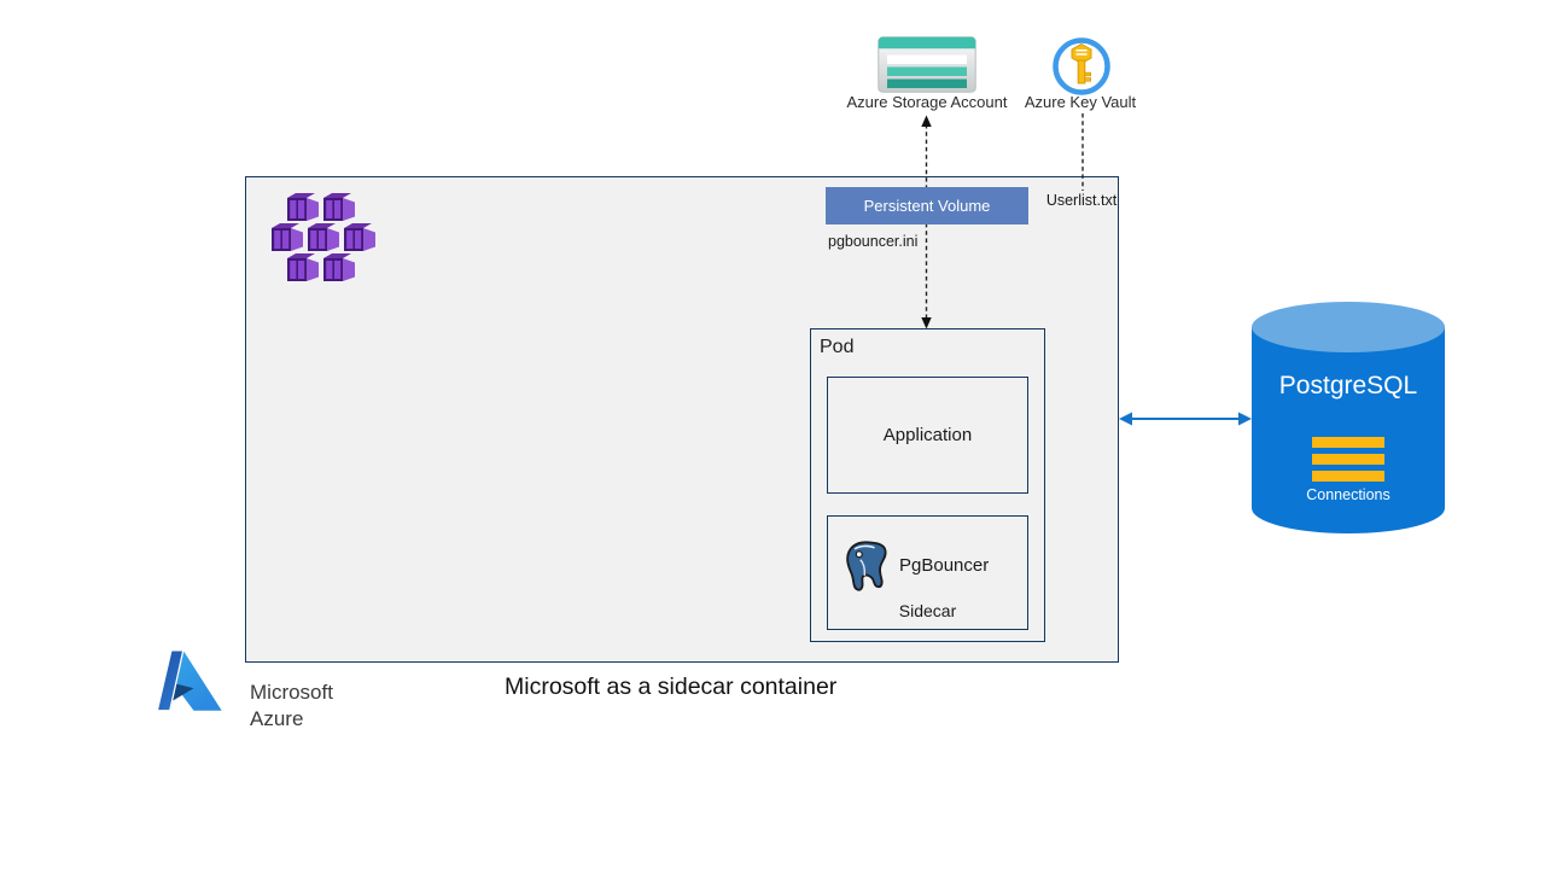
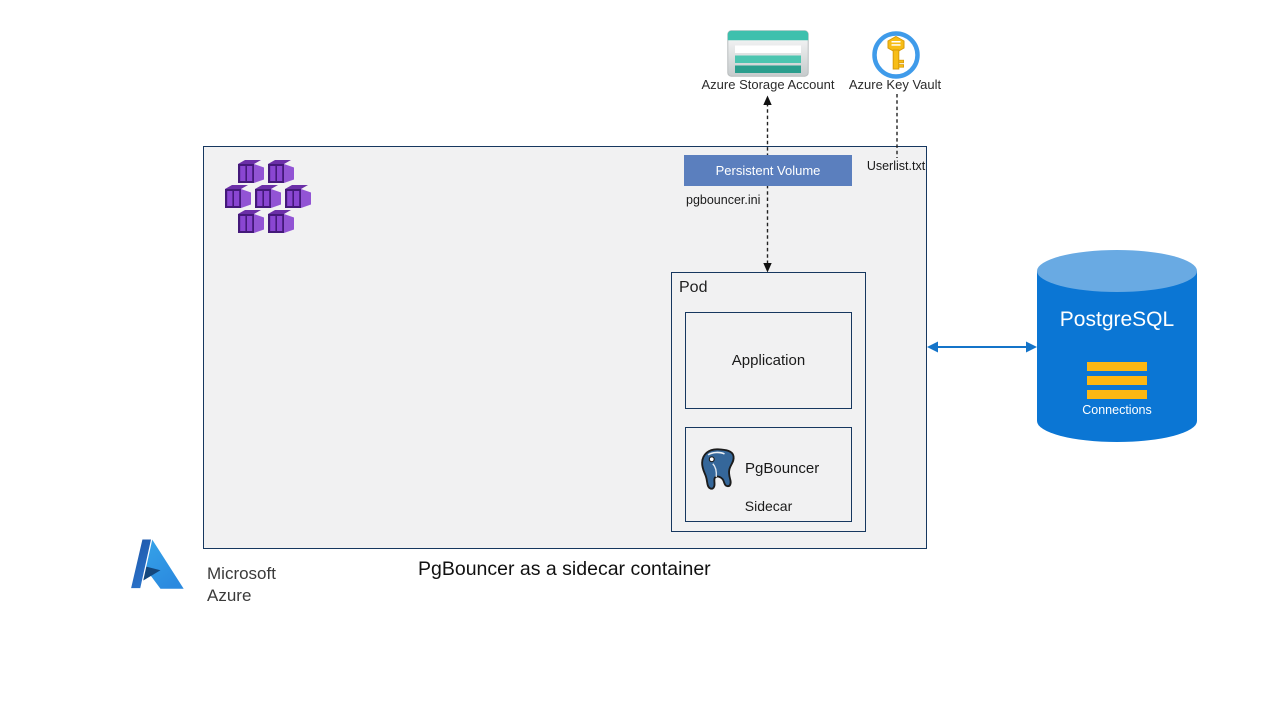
  Azure Storage Account
  Azure Key Vault
  Persistent Volume
  Userlist.txt
  pgbouncer.ini
  Pod
  Application
  PgBouncer
  Sidecar
  PostgreSQL
  Connections
  Microsoft
  Azure
- Microsoft as a sidecar container
+ PgBouncer as a sidecar container
